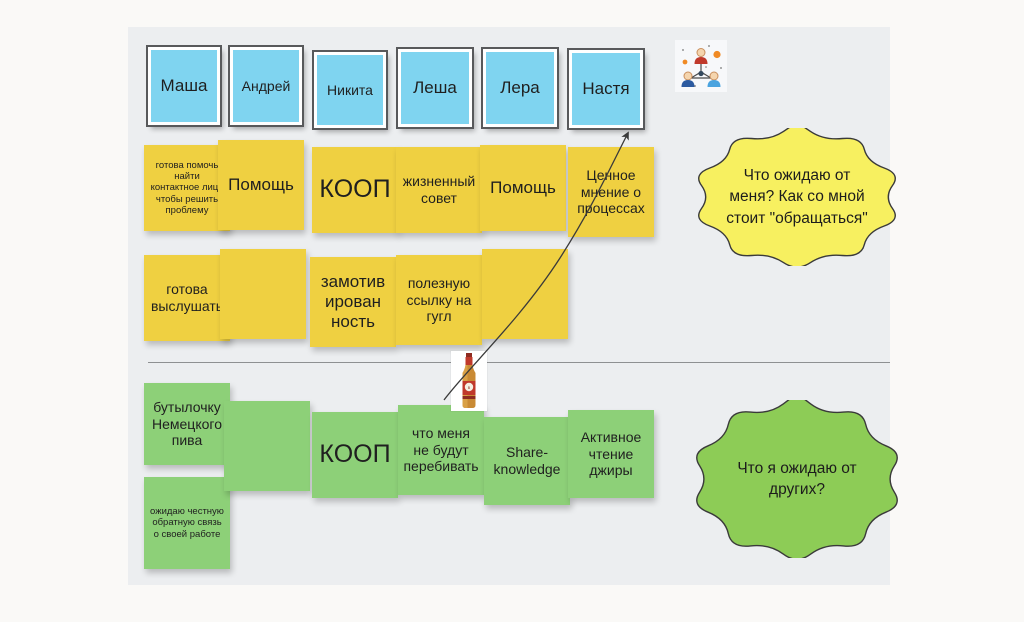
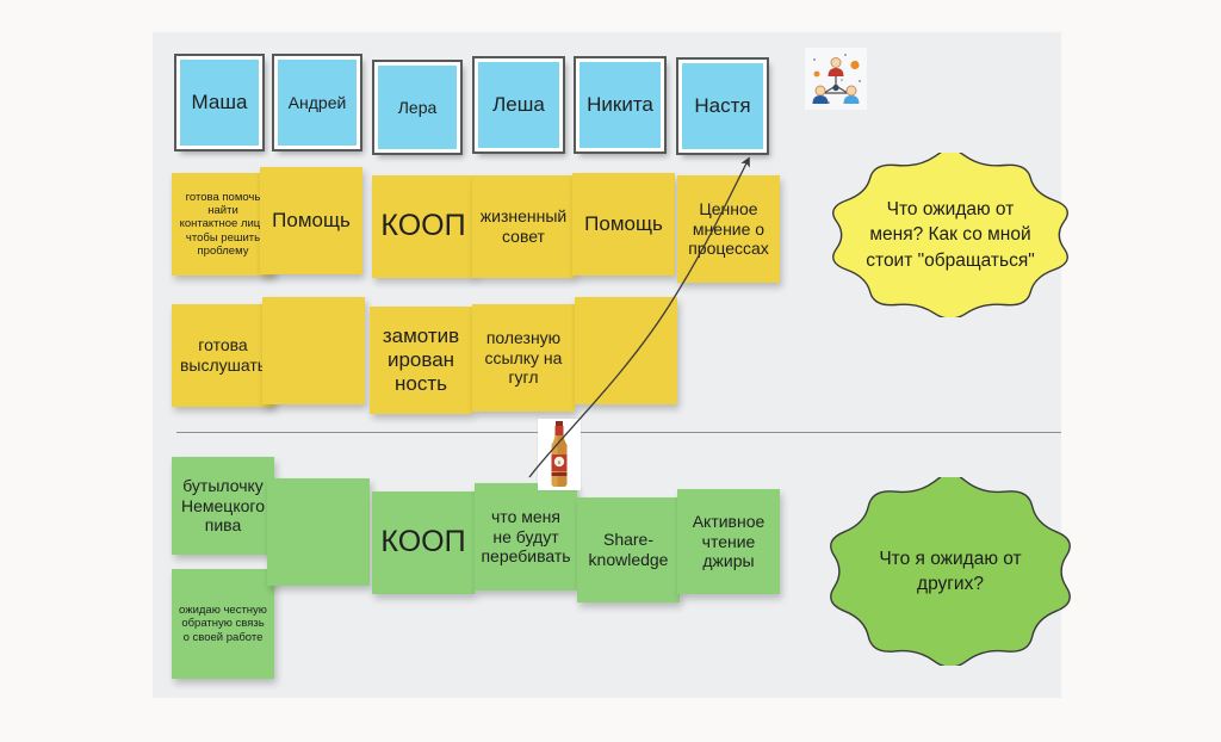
  Маша
  Андрей
- Никита
+ Лера
  Леша
- Лера
+ Никита
  Настя
  готова помочь найти контактное лиц чтобы решить проблему
  Помощь
  КООП
  жизненный совет
  Помощь
  Ценное мнение о поцессах
  готова выслушат
  замотив ирован ность
  полезную ссылку на гугл
  бутылочку Немецкого пива
  ожидаю честную обратную связь о своей работе
  КООП
  что меня не будут перебивать
  Share-knowledge
  Активное чтение джиры
  Что ожидаю от меня? Как со мной стоит "обращаться"
  Что я ожидаю от других?
